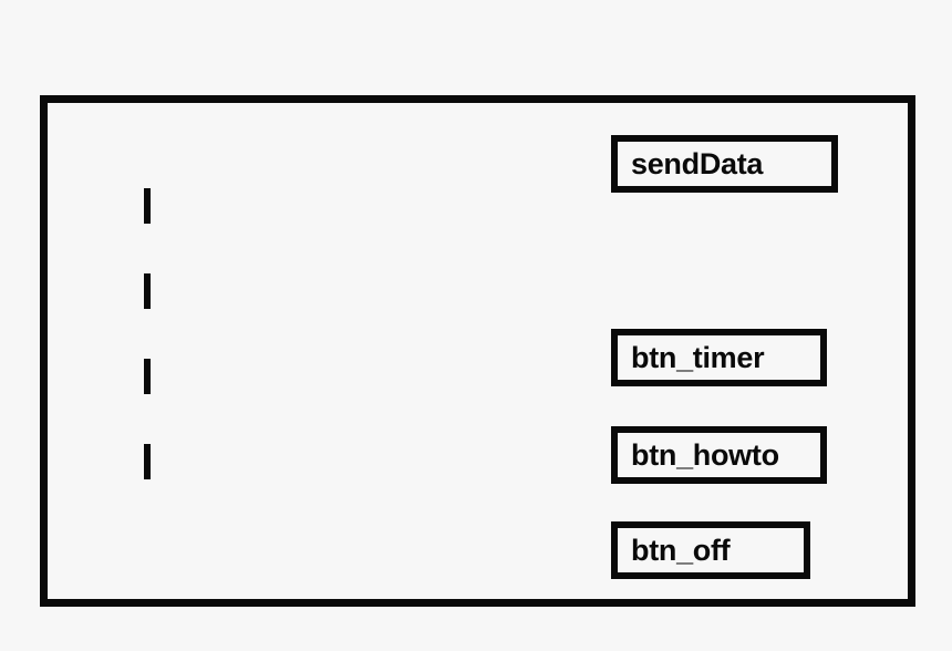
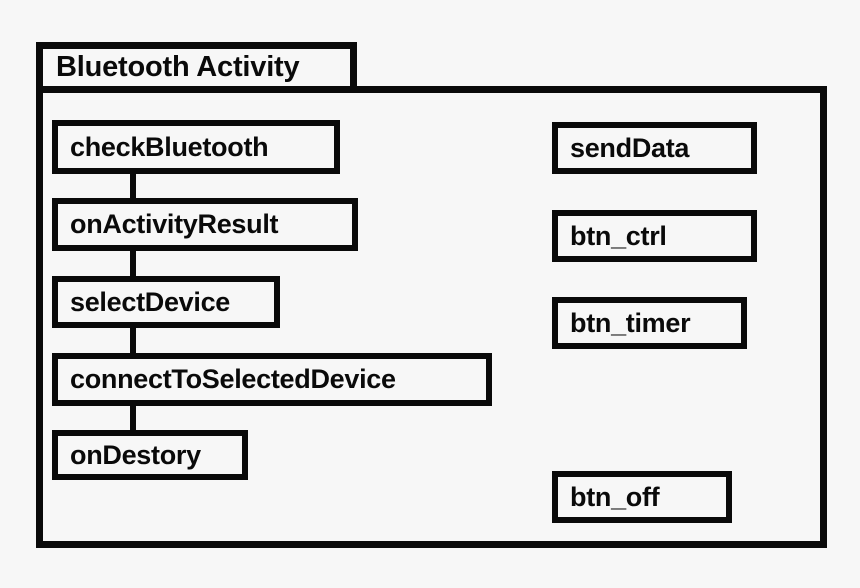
+ Bluetooth Activity
+ checkBluetooth
+ onActivityResult
+ selectDevice
+ connectToSelectedDevice
+ onDestory
  sendData
+ btn_ctrl
  btn_timer
- btn_howto
  btn_off
